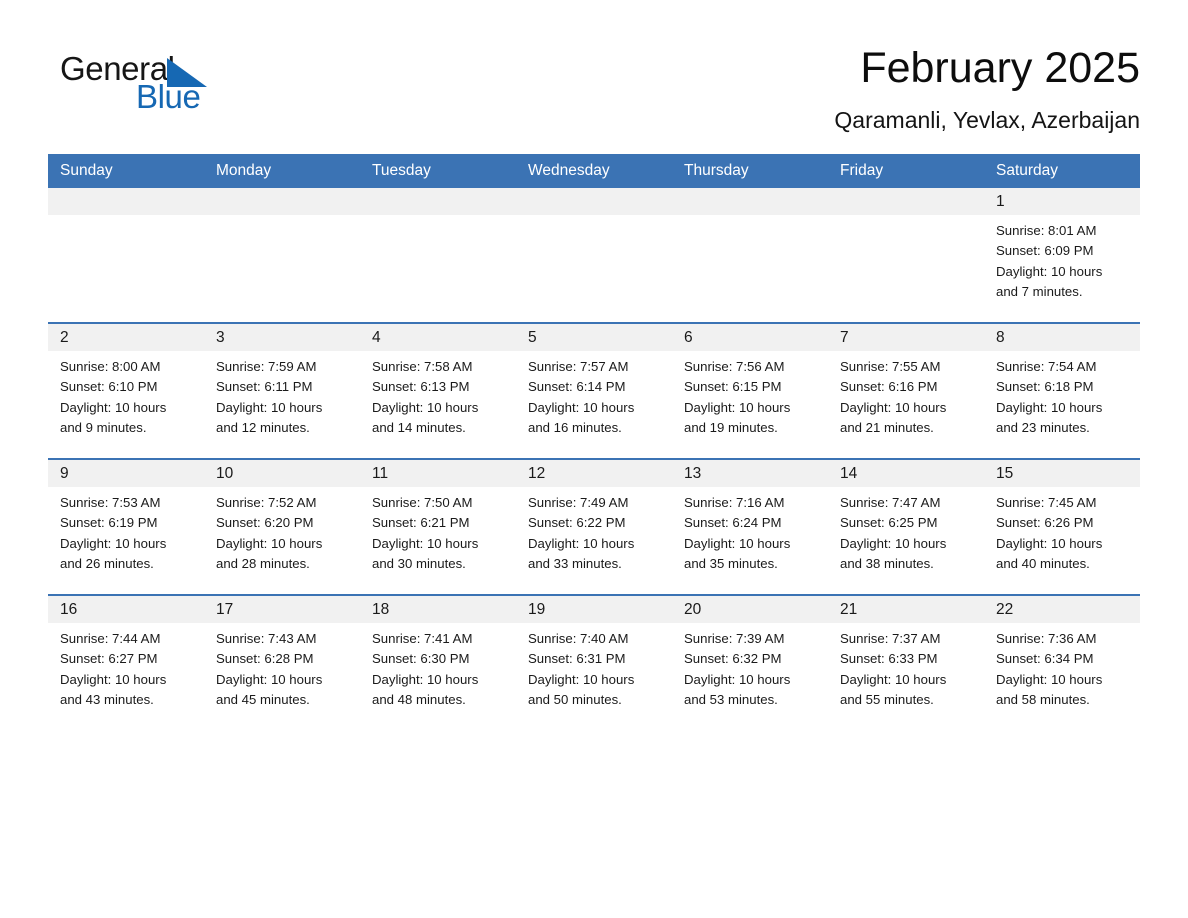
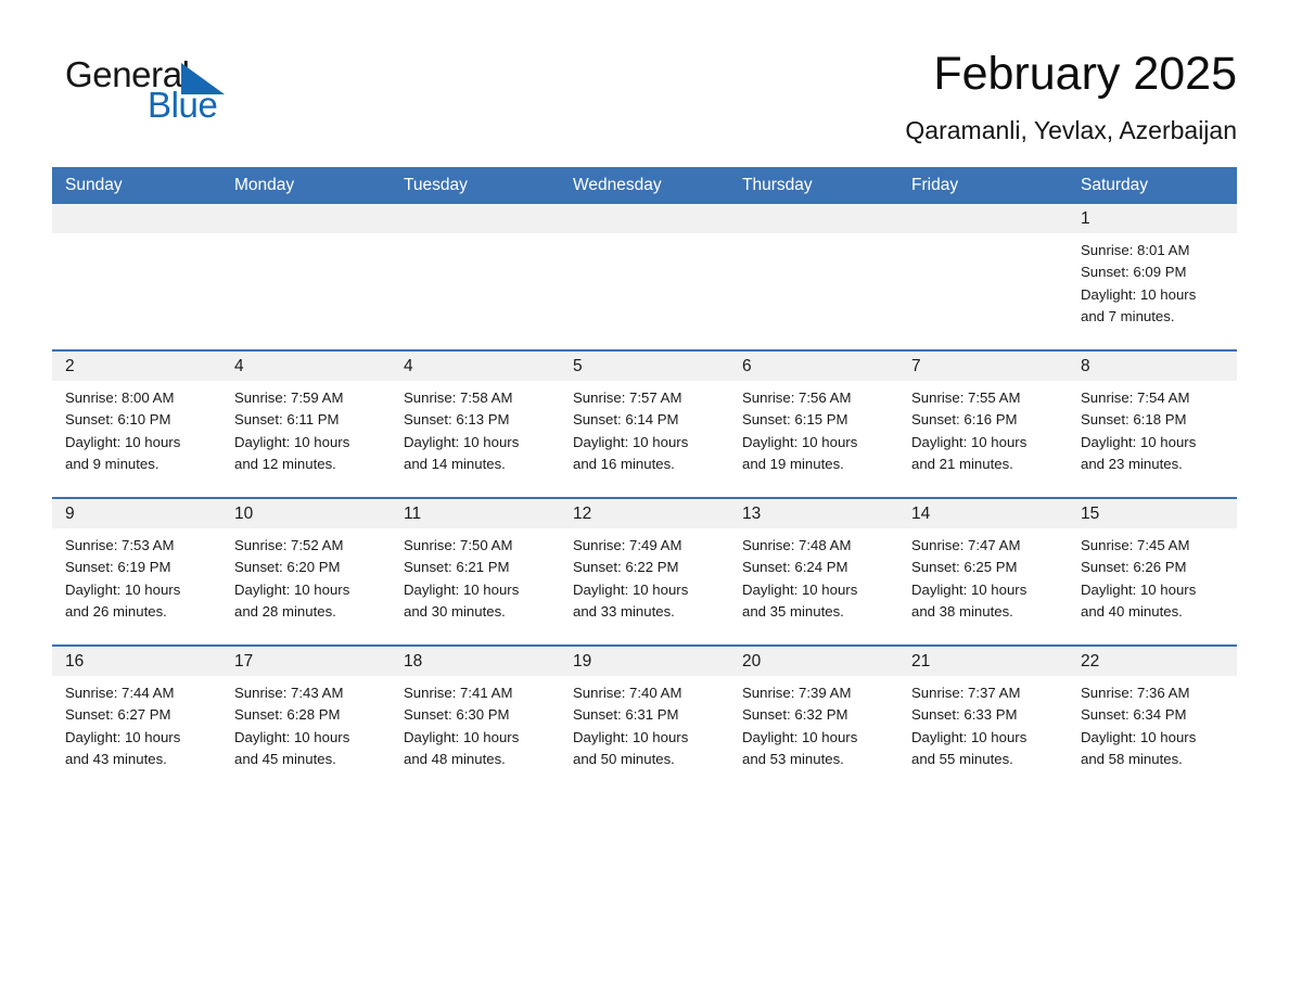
  Genera
  Blue
  February 2025
  Qaramanli, Yevlax, Azerbaijan
  Sunday	Monday	Tuesday	Wednesday	Thursday	Friday	Saturday
  						1Sunrise: 8:01 AMSunset: 6:09 PMDaylight: 10 hours and 7 minutes.
- 2Sunrise: 8:00 AMSunset: 6:10 PMDaylight: 10 hours and 9 minutes.	3Sunrise: 7:59 AMSunset: 6:11 PMDaylight: 10 hours and 12 minutes.	4Sunrise: 7:58 AMSunset: 6:13 PMDaylight: 10 hours and 14 minutes.	5Sunrise: 7:57 AMSunset: 6:14 PMDaylight: 10 hours and 16 minutes.	6Sunrise: 7:56 AMSunset: 6:15 PMDaylight: 10 hours and 19 minutes.	7Sunrise: 7:55 AMSunset: 6:16 PMDaylight: 10 hours and 21 minutes.	8Sunrise: 7:54 AMSunset: 6:18 PMDaylight: 10 hours and 23 minutes.
+ 2Sunrise: 8:00 AMSunset: 6:10 PMDaylight: 10 hours and 9 minutes.	4Sunrise: 7:59 AMSunset: 6:11 PMDaylight: 10 hours and 12 minutes.	4Sunrise: 7:58 AMSunset: 6:13 PMDaylight: 10 hours and 14 minutes.	5Sunrise: 7:57 AMSunset: 6:14 PMDaylight: 10 hours and 16 minutes.	6Sunrise: 7:56 AMSunset: 6:15 PMDaylight: 10 hours and 19 minutes.	7Sunrise: 7:55 AMSunset: 6:16 PMDaylight: 10 hours and 21 minutes.	8Sunrise: 7:54 AMSunset: 6:18 PMDaylight: 10 hours and 23 minutes.
- 9Sunrise: 7:53 AMSunset: 6:19 PMDaylight: 10 hours and 26 minutes.	10Sunrise: 7:52 AMSunset: 6:20 PMDaylight: 10 hours and 28 minutes.	11Sunrise: 7:50 AMSunset: 6:21 PMDaylight: 10 hours and 30 minutes.	12Sunrise: 7:49 AMSunset: 6:22 PMDaylight: 10 hours and 33 minutes.	13Sunrise: 7:16 AMSunset: 6:24 PMDaylight: 10 hours and 35 minutes.	14Sunrise: 7:47 AMSunset: 6:25 PMDaylight: 10 hours and 38 minutes.	15Sunrise: 7:45 AMSunset: 6:26 PMDaylight: 10 hours and 40 minutes.
+ 9Sunrise: 7:53 AMSunset: 6:19 PMDaylight: 10 hours and 26 minutes.	10Sunrise: 7:52 AMSunset: 6:20 PMDaylight: 10 hours and 28 minutes.	11Sunrise: 7:50 AMSunset: 6:21 PMDaylight: 10 hours and 30 minutes.	12Sunrise: 7:49 AMSunset: 6:22 PMDaylight: 10 hours and 33 minutes.	13Sunrise: 7:48 AMSunset: 6:24 PMDaylight: 10 hours and 35 minutes.	14Sunrise: 7:47 AMSunset: 6:25 PMDaylight: 10 hours and 38 minutes.	15Sunrise: 7:45 AMSunset: 6:26 PMDaylight: 10 hours and 40 minutes.
  16Sunrise: 7:44 AMSunset: 6:27 PMDaylight: 10 hours and 43 minutes.	17Sunrise: 7:43 AMSunset: 6:28 PMDaylight: 10 hours and 45 minutes.	18Sunrise: 7:41 AMSunset: 6:30 PMDaylight: 10 hours and 48 minutes.	19Sunrise: 7:40 AMSunset: 6:31 PMDaylight: 10 hours and 50 minutes.	20Sunrise: 7:39 AMSunset: 6:32 PMDaylight: 10 hours and 53 minutes.	21Sunrise: 7:37 AMSunset: 6:33 PMDaylight: 10 hours and 55 minutes.	22Sunrise: 7:36 AMSunset: 6:34 PMDaylight: 10 hours and 58 minutes.
